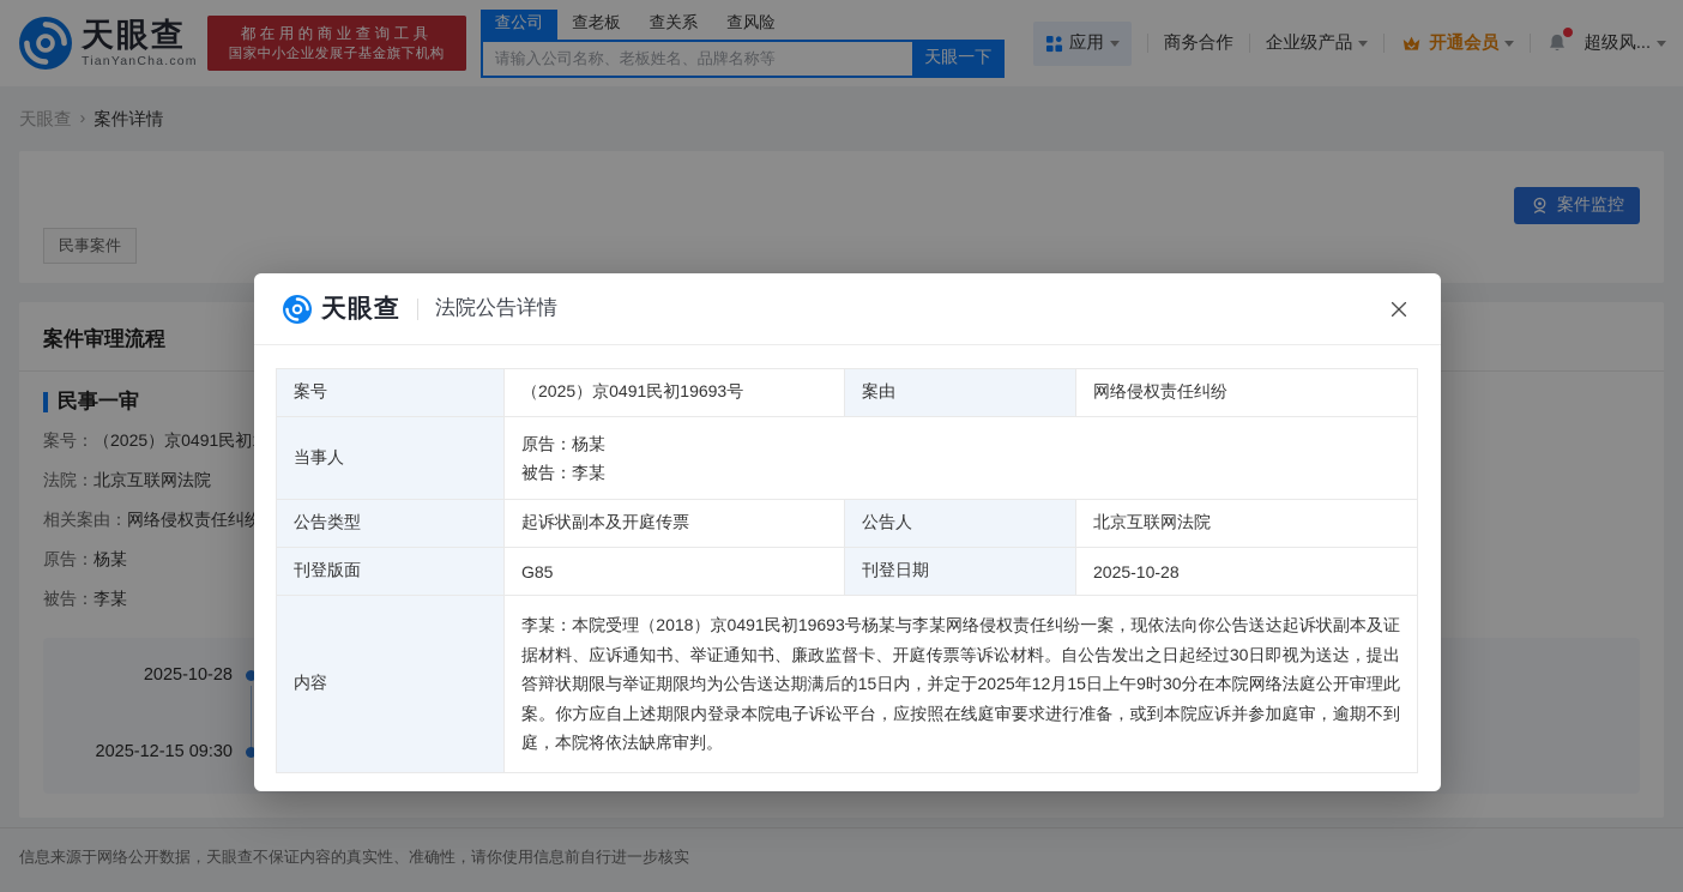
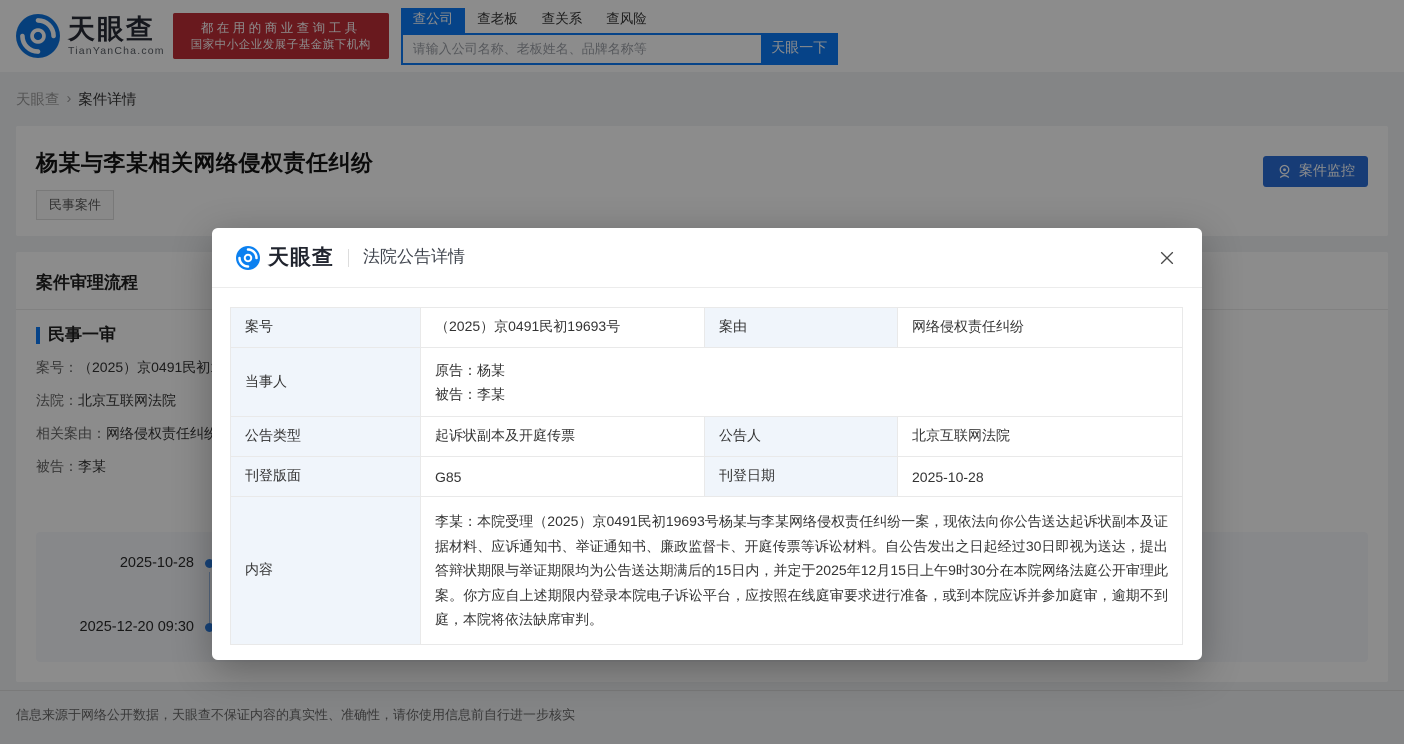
  天眼查
  TianYanCha.com
  都在用的商业查询工具
  国家中小企业发展子基金旗下机构
  查公司
  查老板
  查关系
  查风险
  请输入公司名称、老板姓名、品牌名称等
  天眼一下
- 应用
- 商务合作
- 企业级产品
- 开通会员
- 超级风...
  天眼查
  ›
  案件详情
+ 杨某与李某相关网络侵权责任纠纷
  民事案件
  案件监控
  案件审理流程
  民事一审
  案号：
  法院：
  北京互联网法院
  相关案由：
  网络侵权责任纠纷
- 原告：
- 杨某
  被告：
  李某
  2025-10-28
- 2025-12-15 09:30
+ 2025-12-20 09:30
  信息来源于网络公开数据，天眼查不保证内容的真实性、准确性，请你使用信息前自行进一步核实
  天眼查
  法院公告详情
  案号	（2025）京0491民初19693号	案由	网络侵权责任纠纷
  当事人	原告：杨某 被告：李某
  公告类型	起诉状副本及开庭传票	公告人	北京互联网法院
  刊登版面	G85	刊登日期	2025-10-28
- 内容	李某：本院受理（2018）京0491民初19693号杨某与李某网络侵权责任纠纷一案，现依法向你公告送达起诉状副本及证据材料、应诉通知书、举证通知书、廉政监督卡、开庭传票等诉讼材料。自公告发出之日起经过30日即视为送达，提出答辩状期限与举证期限均为公告送达期满后的15日内，并定于2025年12月15日上午9时30分在本院网络法庭公开审理此案。你方应自上述期限内登录本院电子诉讼平台，应按照在线庭审要求进行准备，或到本院应诉并参加庭审，逾期不到庭，本院将依法缺席审判。
+ 内容	李某：本院受理（2025）京0491民初19693号杨某与李某网络侵权责任纠纷一案，现依法向你公告送达起诉状副本及证据材料、应诉通知书、举证通知书、廉政监督卡、开庭传票等诉讼材料。自公告发出之日起经过30日即视为送达，提出答辩状期限与举证期限均为公告送达期满后的15日内，并定于2025年12月15日上午9时30分在本院网络法庭公开审理此案。你方应自上述期限内登录本院电子诉讼平台，应按照在线庭审要求进行准备，或到本院应诉并参加庭审，逾期不到庭，本院将依法缺席审判。
